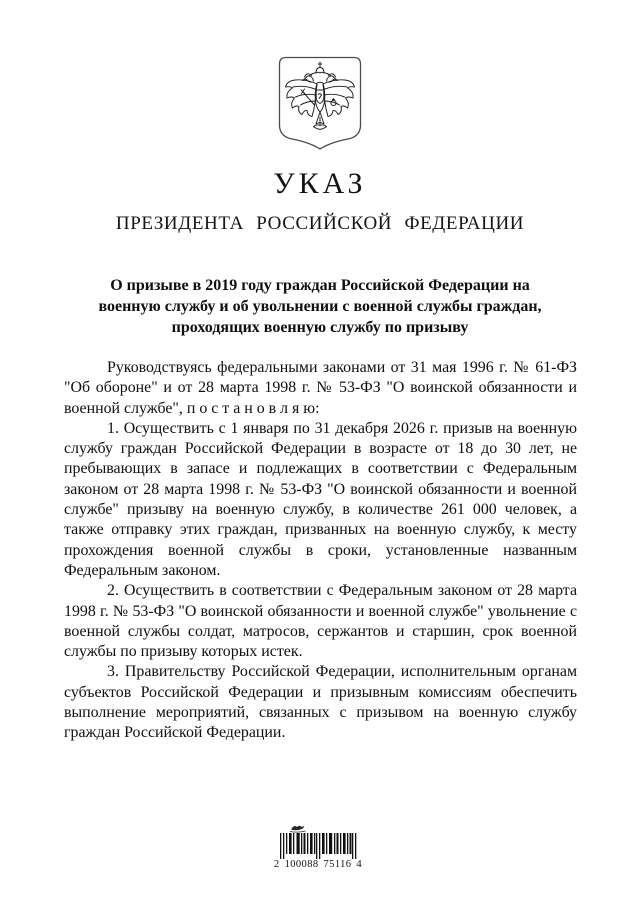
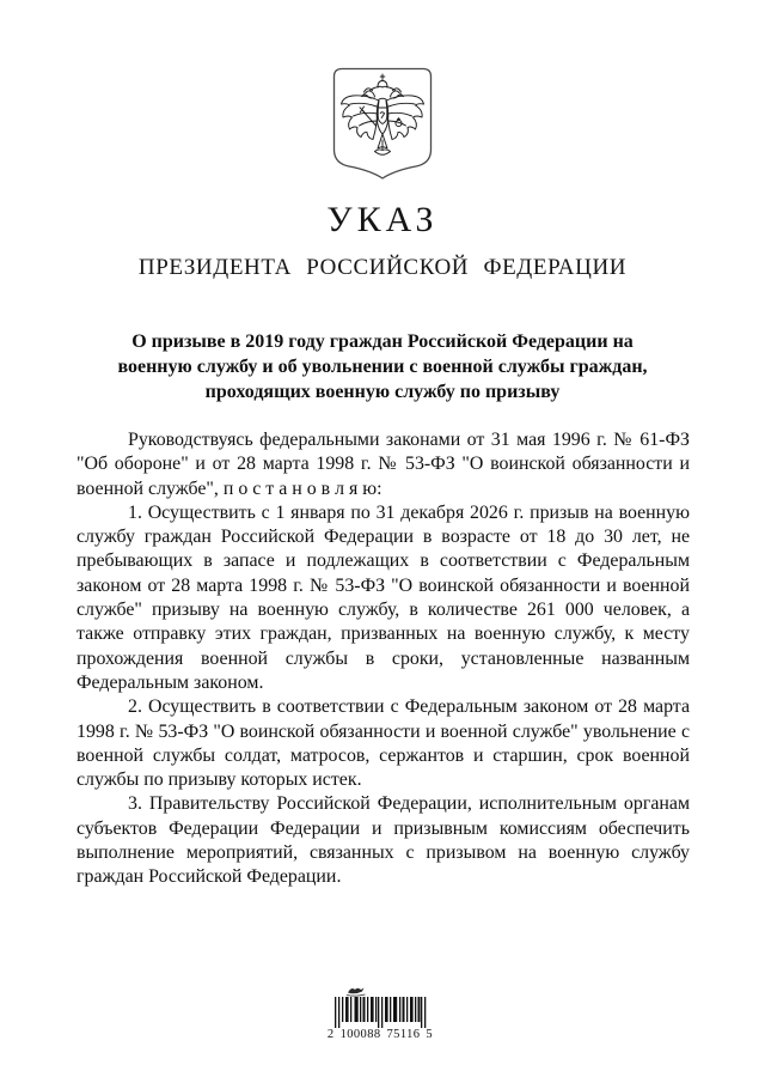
  УКАЗ
  ПРЕЗИДЕНТА РОССИЙСКОЙ ФЕДЕРАЦИИ
  О призыве в 2019 году граждан Российской Федерации на
  военную службу и об увольнении с военной службы граждан,
  проходящих военную службу по призыву
  Руководствуясь федеральными законами от 31 мая 1996 г. № 61-ФЗ "Об обороне" и от 28 марта 1998 г. № 53-ФЗ "О воинской обязанности и военной службе", п о с т а н о в л я ю:
  1. Осуществить с 1 января по 31 декабря 2026 г. призыв на военную службу граждан Российской Федерации в возрасте от 18 до 30 лет, не пребывающих в запасе и подлежащих в соответствии с Федеральным законом от 28 марта 1998 г. № 53-ФЗ "О воинской обязанности и военной службе" призыву на военную службу, в количестве 261 000 человек, а также отправку этих граждан, призванных на военную службу, к месту прохождения военной службы в сроки, установленные названным Федеральным законом.
  2. Осуществить в соответствии с Федеральным законом от 28 марта 1998 г. № 53-ФЗ "О воинской обязанности и военной службе" увольнение с военной службы солдат, матросов, сержантов и старшин, срок военной службы по призыву которых истек.
- 3. Правительству Российской Федерации, исполнительным органам субъектов Российской Федерации и призывным комиссиям обеспечить выполнение мероприятий, связанных с призывом на военную службу граждан Российской Федерации.
+ 3. Правительству Российской Федерации, исполнительным органам субъектов Федерации Федерации и призывным комиссиям обеспечить выполнение мероприятий, связанных с призывом на военную службу граждан Российской Федерации.
- 2 100088 75116 4
+ 2 100088 75116 5
